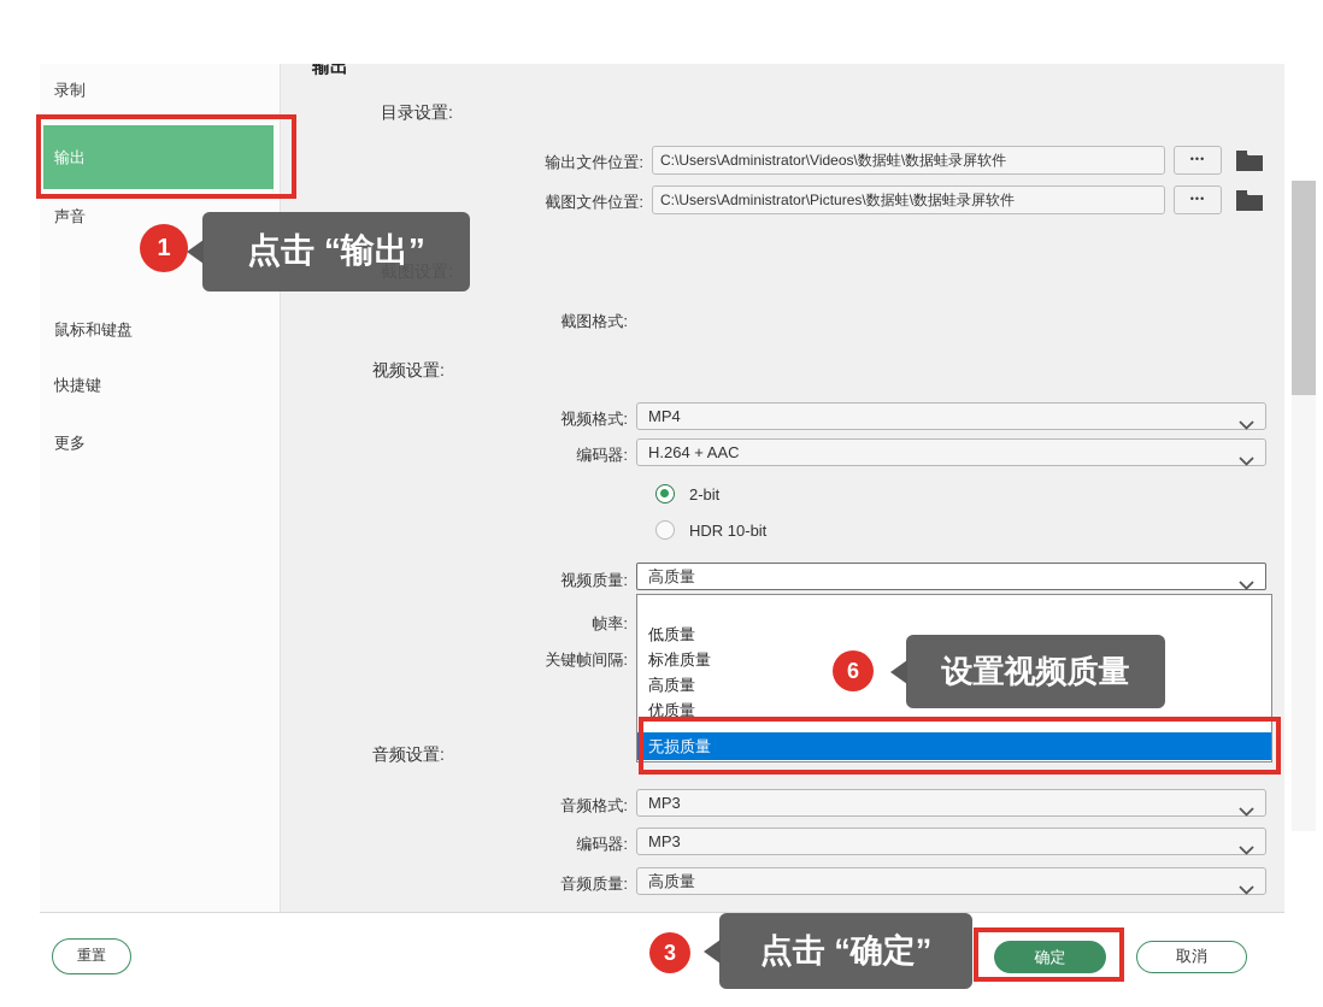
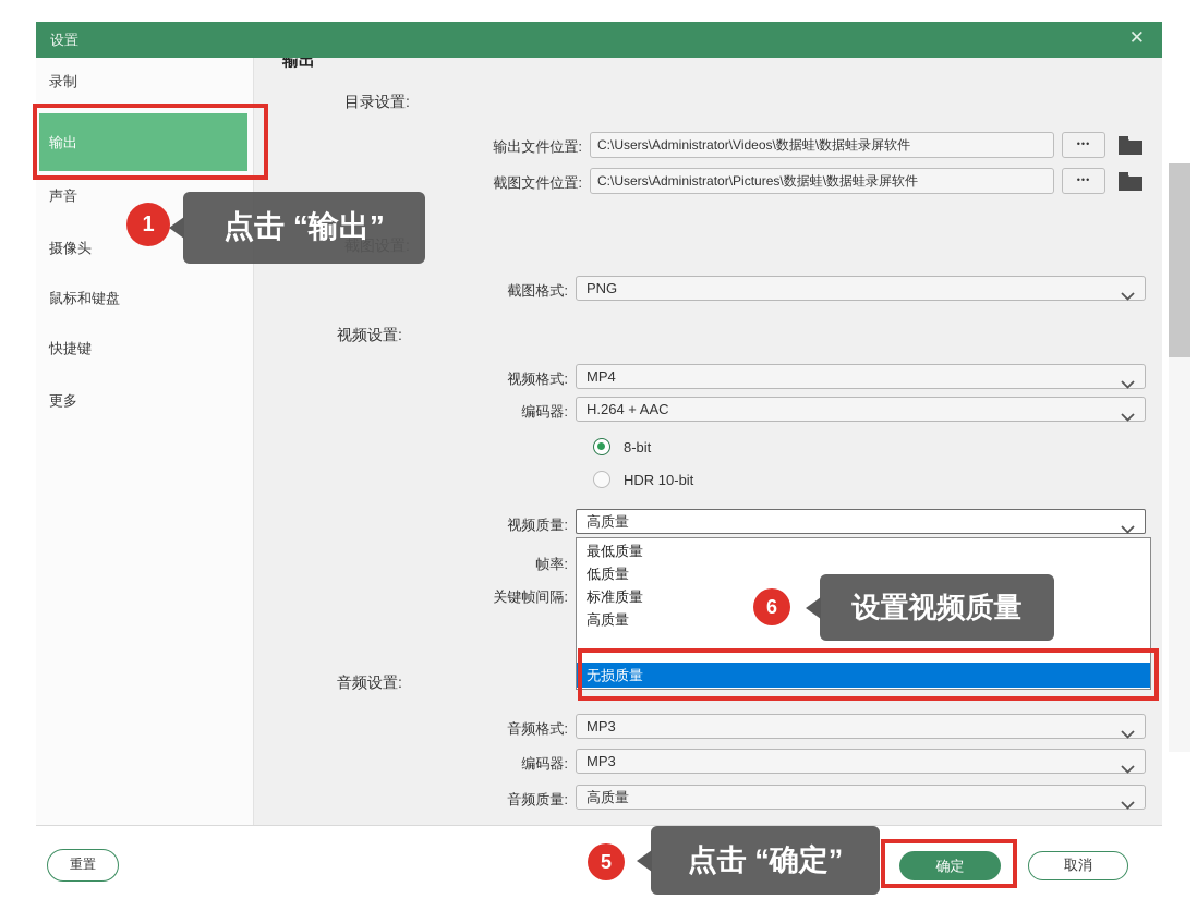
+ 设置
+ ✕
  录制
  输出
  声音
+ 摄像头
  鼠标和键盘
  快捷键
  更多
  输出
  目录设置:
  输出文件位置:
  C:\Users\Administrator\Videos\数据蛙\数据蛙录屏软件
  •••
  截图文件位置:
  C:\Users\Administrator\Pictures\数据蛙\数据蛙录屏软件
  •••
  截图格式:
+ PNG
  视频设置:
  视频格式:
  MP4
  编码器:
  H.264 + AAC
- 2-bit
+ 8-bit
  HDR 10-bit
  视频质量:
  高质量
  帧率:
  关键帧间隔:
+ 最低质量
  低质量
  标准质量
  高质量
- 优质量
  无损质量
  音频设置:
  音频格式:
  MP3
  编码器:
  MP3
  音频质量:
  高质量
  重置
  确定
  取消
  1
  点击 “输出”
  6
  设置视频质量
- 3
+ 5
  点击 “确定”
